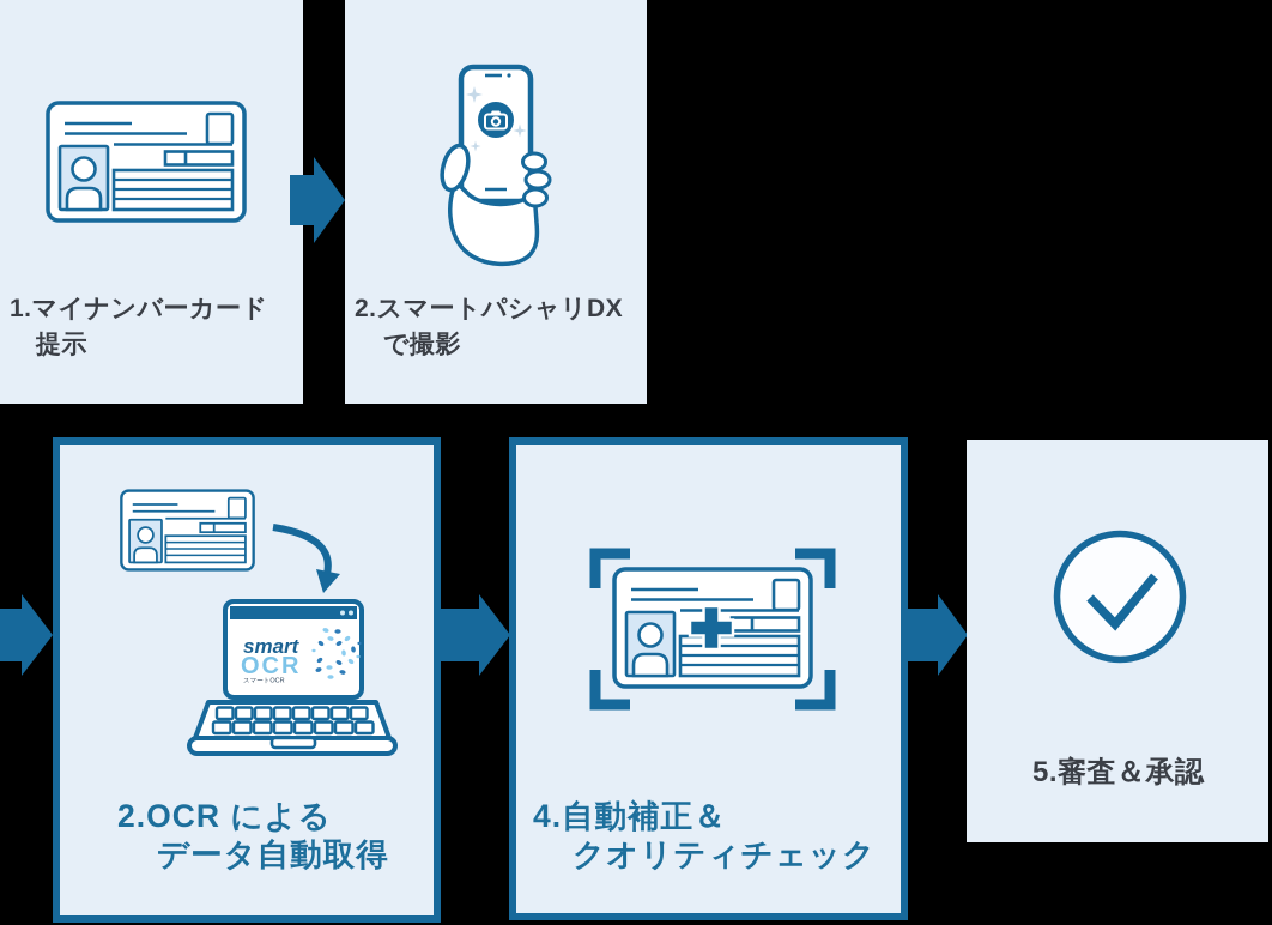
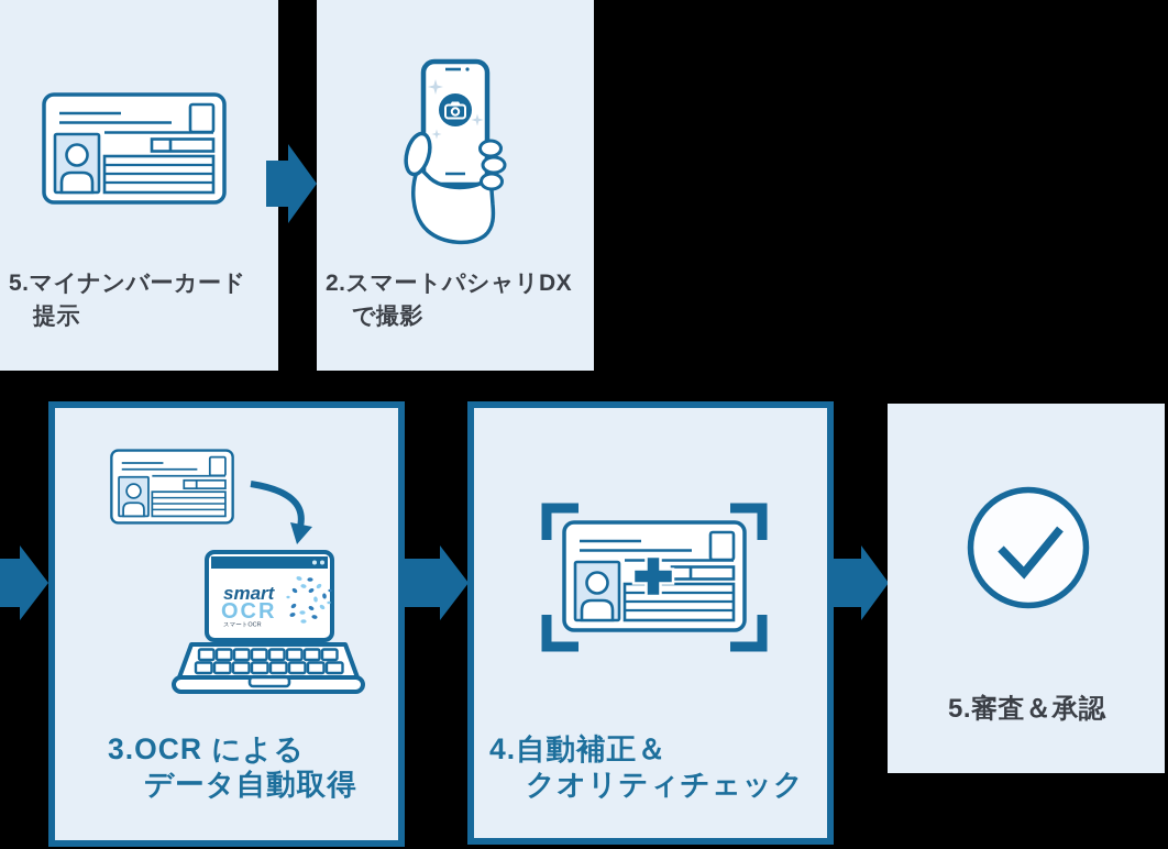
- 1.マイナンバーカード
+ 5.マイナンバーカード
  提示
  2.スマートパシャリDX
  で撮影
  smart
  OCR
- 2.OCR による
+ 3.OCR による
  データ自動取得
  4.自動補正＆
  クオリティチェック
  5.審査＆承認
